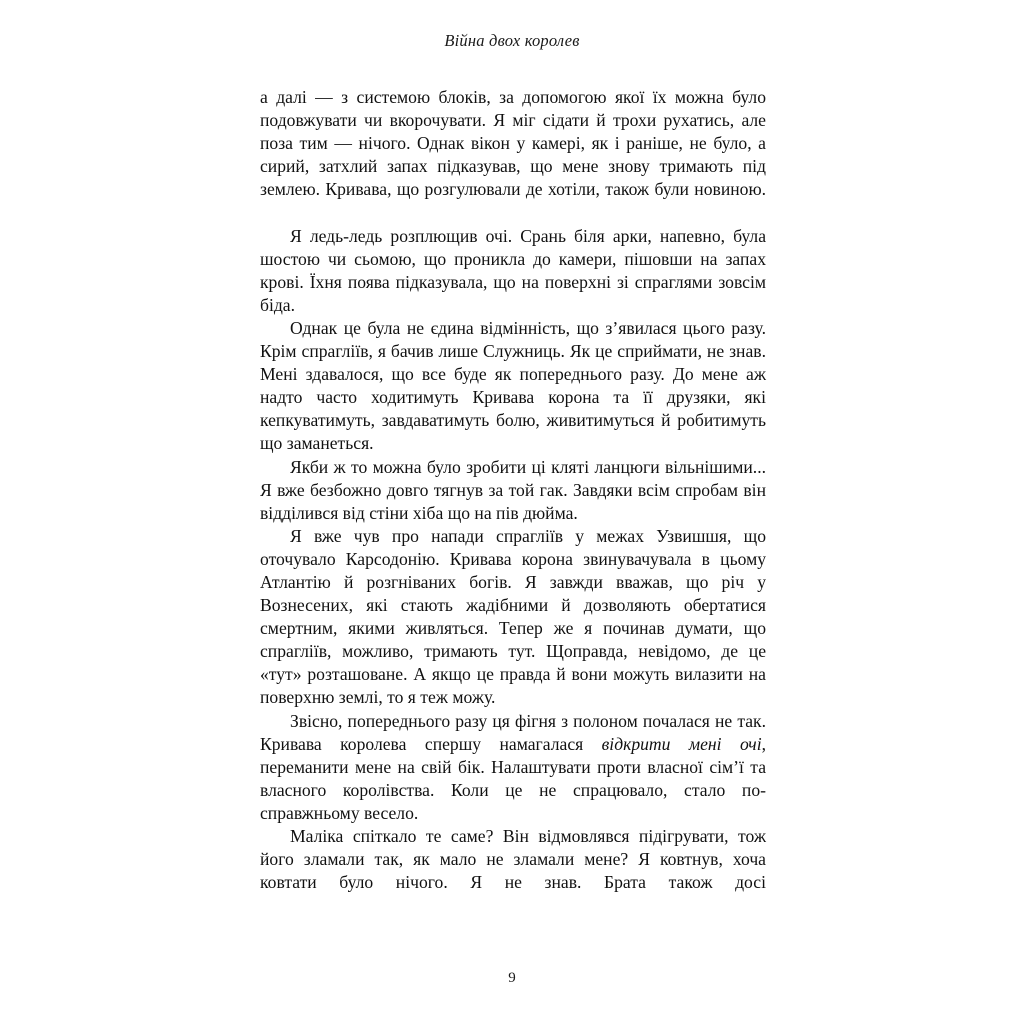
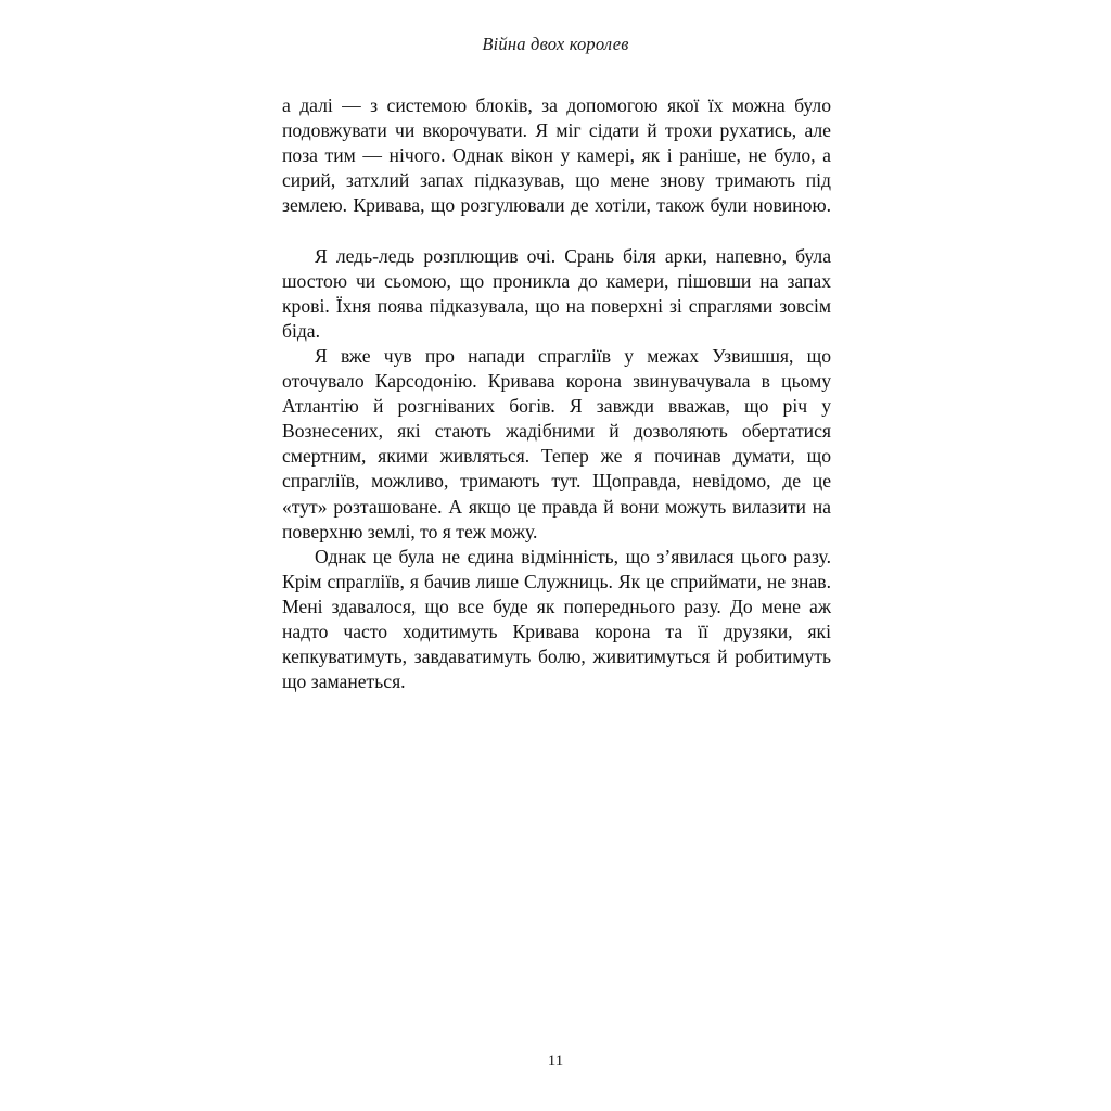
  Війна двох королев
  а далі — з системою блоків, за допомогою якої їх можна було подовжувати чи вкорочувати. Я міг сідати й трохи рухатись, але поза тим — нічого. Однак вікон у камері, як і раніше, не було, а сирий, затхлий запах підказував, що мене знову тримають під землею. Кривава, що розгулювали де хотіли, також були новиною.
  Я ледь-ледь розплющив очі. Срань біля арки, напевно, була шостою чи сьомою, що проникла до камери, пішовши на запах крові. Їхня поява підказувала, що на поверхні зі спраглями зовсім біда.
- Однак це була не єдина відмінність, що з’явилася цього разу. Крім спрагліїв, я бачив лише Служниць. Як це сприймати, не знав. Мені здавалося, що все буде як попереднього разу. До мене аж надто часто ходитимуть Кривава корона та її друзяки, які кепкуватимуть, завдаватимуть болю, живитимуться й робитимуть що заманеться.
+ Я вже чув про напади спрагліїв у межах Узвишшя, що оточувало Карсодонію. Кривава корона звинувачувала в цьому Атлантію й розгніваних богів. Я завжди вважав, що річ у Вознесених, які стають жадібними й дозволяють обертатися смертним, якими живляться. Тепер же я починав думати, що спрагліїв, можливо, тримають тут. Щоправда, невідомо, де це «тут» розташоване. А якщо це правда й вони можуть вилазити на поверхню землі, то я теж можу.
- Якби ж то можна було зробити ці кляті ланцюги вільнішими... Я вже безбожно довго тягнув за той гак. Завдяки всім спробам він відділився від стіни хіба що на пів дюйма.
- Я вже чув про напади спрагліїв у межах Узвишшя, що оточувало Карсодонію. Кривава корона звинувачувала в цьому Атлантію й розгніваних богів. Я завжди вважав, що річ у Вознесених, які стають жадібними й дозволяють обертатися смертним, якими живляться. Тепер же я починав думати, що спрагліїв, можливо, тримають тут. Щоправда, невідомо, де це «тут» розташоване. А якщо це правда й вони можуть вилазити на поверхню землі, то я теж можу.
+ Однак це була не єдина відмінність, що з’явилася цього разу. Крім спрагліїв, я бачив лише Служниць. Як це сприймати, не знав. Мені здавалося, що все буде як попереднього разу. До мене аж надто часто ходитимуть Кривава корона та її друзяки, які кепкуватимуть, завдаватимуть болю, живитимуться й робитимуть що заманеться.
- Звісно, попереднього разу ця фігня з полоном почалася не так. Кривава королева спершу намагалася відкрити мені очі, переманити мене на свій бік. Налаштувати проти власної сім’ї та власного королівства. Коли це не спрацювало, стало по-справжньому весело.
- Маліка спіткало те саме? Він відмовлявся підігрувати, тож його зламали так, як мало не зламали мене? Я ковтнув, хоча ковтати було нічого. Я не знав. Брата також досі
- 9
+ 11
